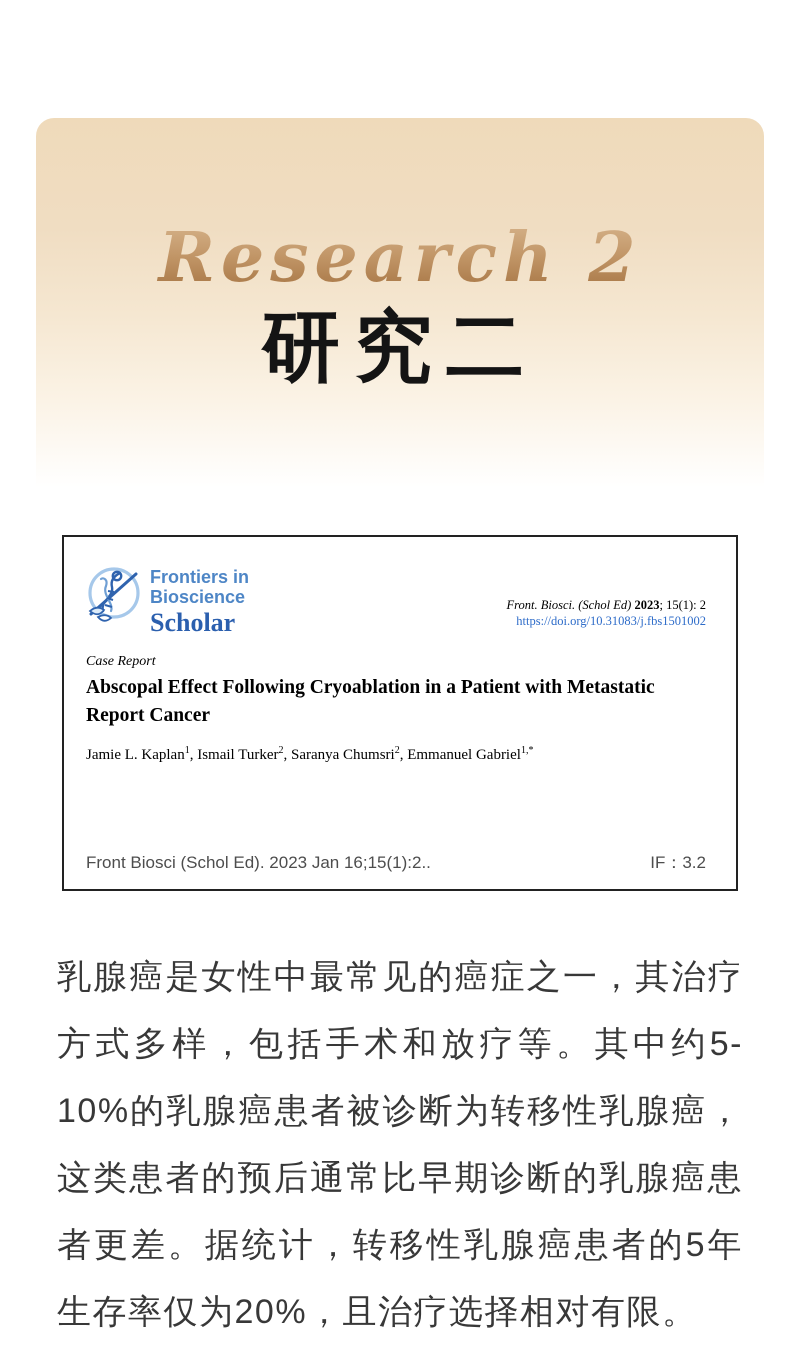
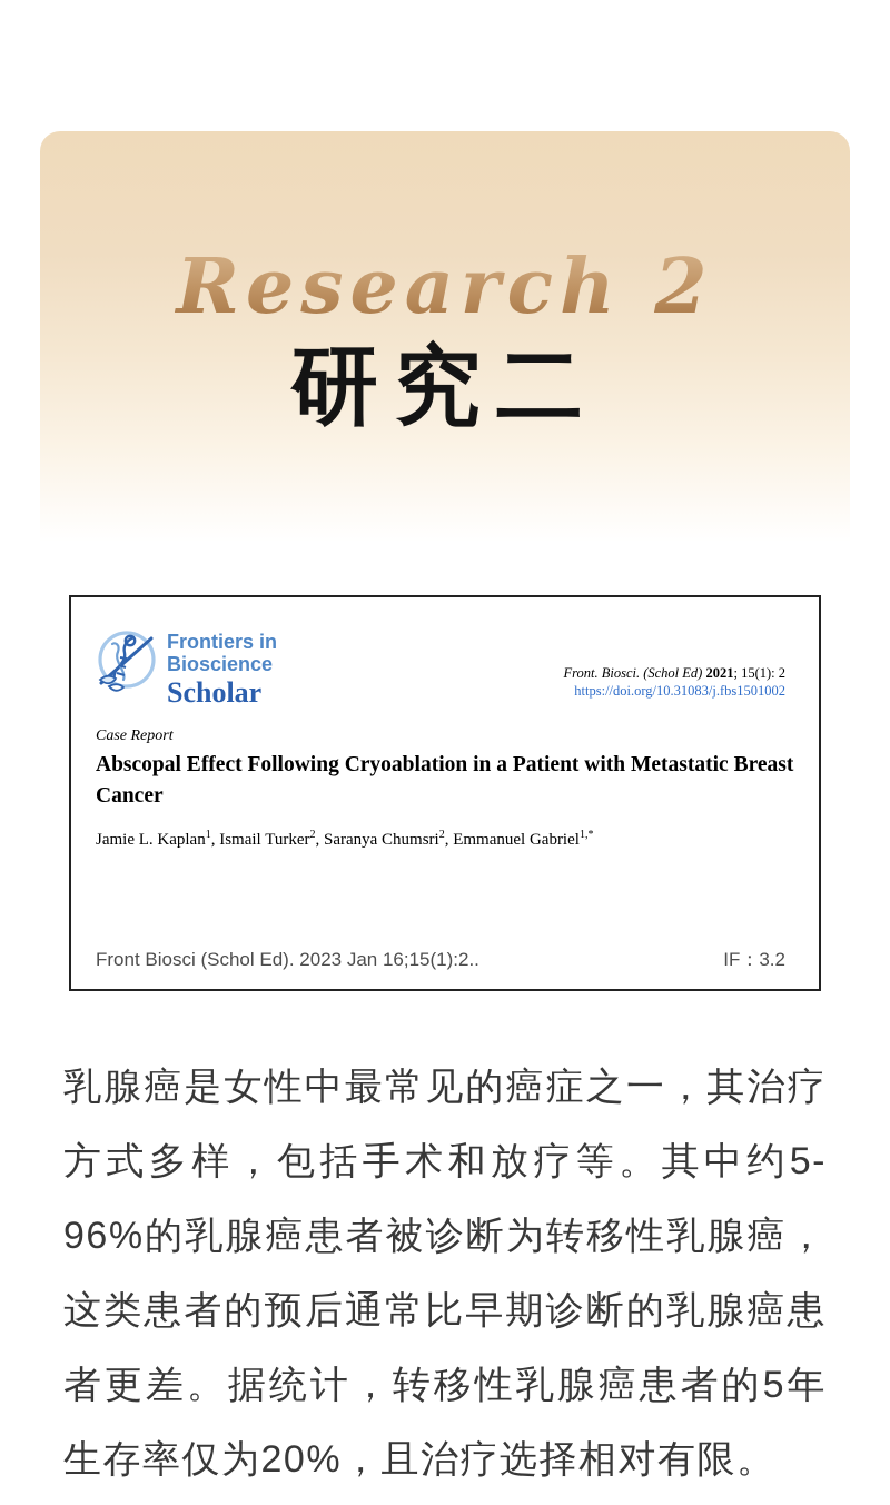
  Research 2
  研究二
  Frontiers in
  Bioscience
  Scholar
- Front. Biosci. (Schol Ed) 2023; 15(1): 2
+ Front. Biosci. (Schol Ed) 2021; 15(1): 2
  https://doi.org/10.31083/j.fbs1501002
  Case Report
- Abscopal Effect Following Cryoablation in a Patient with Metastatic Report Cancer
+ Abscopal Effect Following Cryoablation in a Patient with Metastatic Breast Cancer
  Jamie L. Kaplan1, Ismail Turker2, Saranya Chumsri2, Emmanuel Gabriel1,*
  Front Biosci (Schol Ed). 2023 Jan 16;15(1):2..
  IF：3.2
- 乳腺癌是女性中最常见的癌症之一，其治疗方式多样，包括手术和放疗等。其中约5-10%的乳腺癌患者被诊断为转移性乳腺癌，这类患者的预后通常比早期诊断的乳腺癌患者更差。据统计，转移性乳腺癌患者的5年生存率仅为20%，且治疗选择相对有限。
+ 乳腺癌是女性中最常见的癌症之一，其治疗方式多样，包括手术和放疗等。其中约5-96%的乳腺癌患者被诊断为转移性乳腺癌，这类患者的预后通常比早期诊断的乳腺癌患者更差。据统计，转移性乳腺癌患者的5年生存率仅为20%，且治疗选择相对有限。
